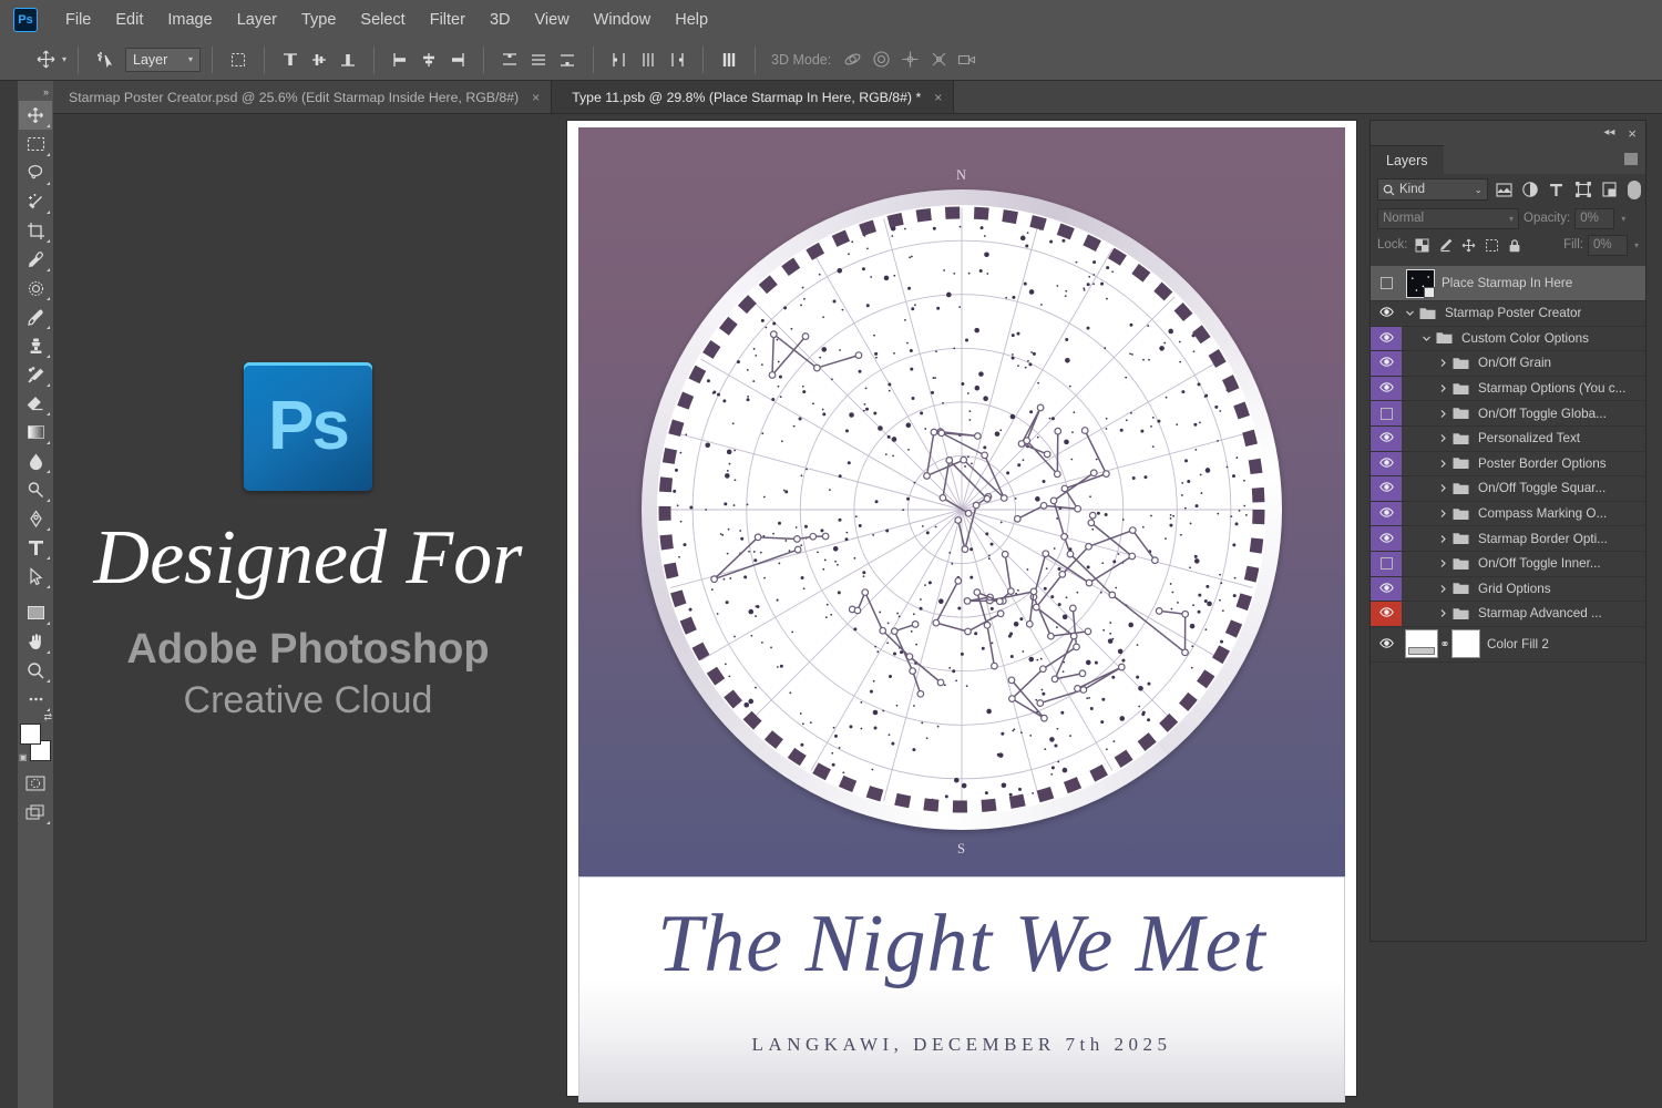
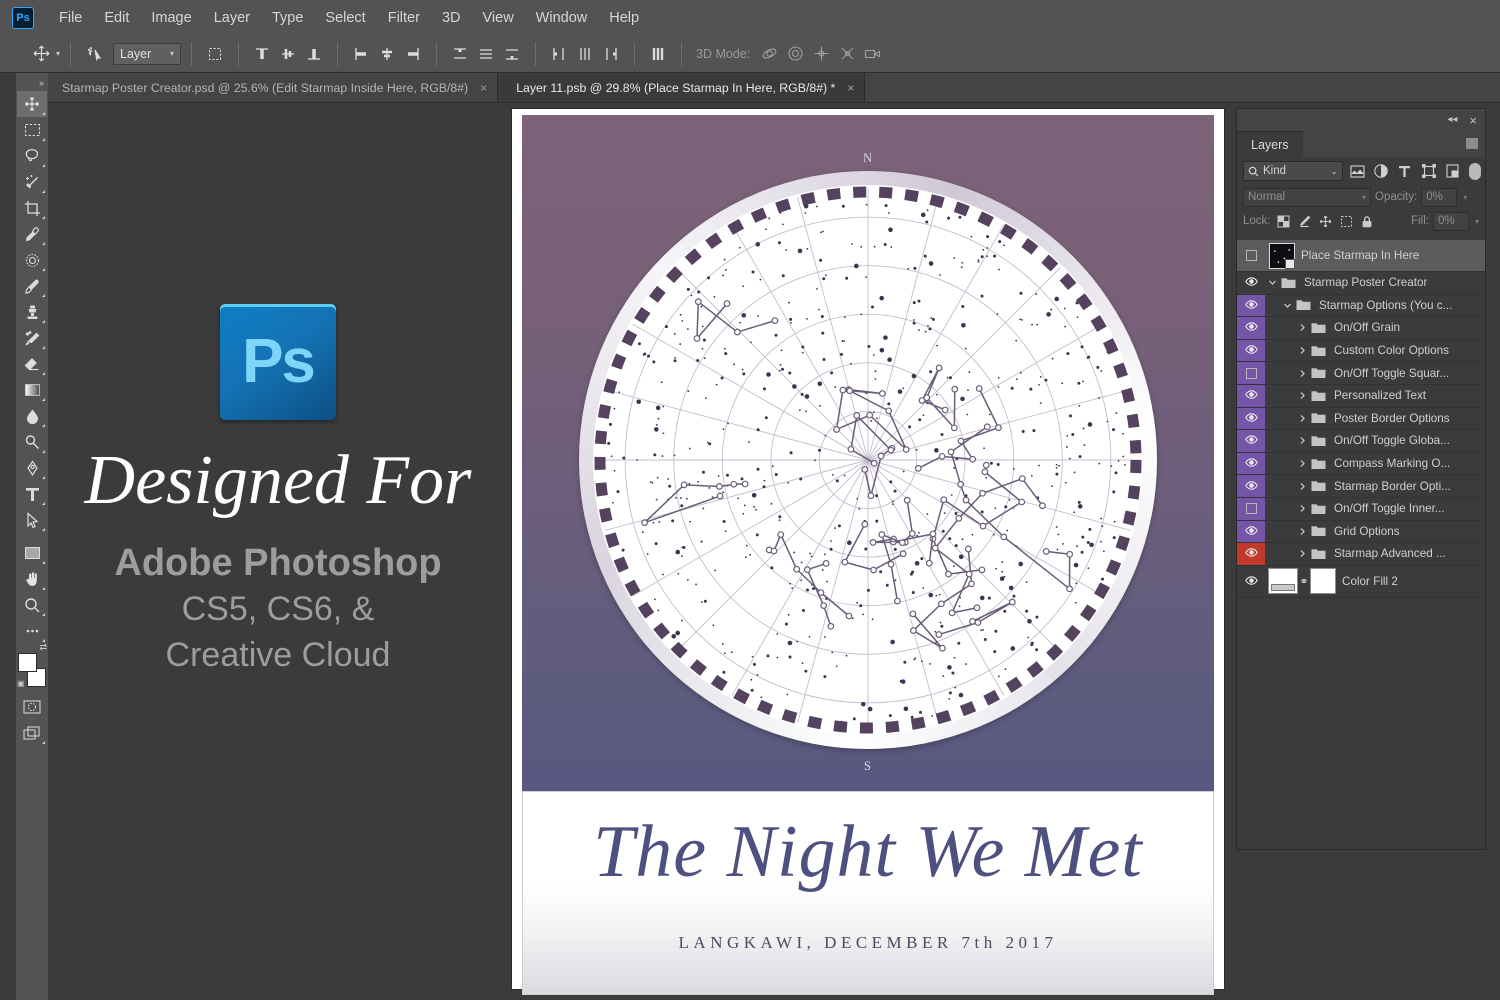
  Ps
  File
  Edit
  Image
  Layer
  Type
  Select
  Filter
  3D
  View
  Window
  Help
  ▾
  Layer
  ▾
  3D Mode:
  Starmap Poster Creator.psd @ 25.6% (Edit Starmap Inside Here, RGB/8#)
  ×
- Type 11.psb @ 29.8% (Place Starmap In Here, RGB/8#) *
+ Layer 11.psb @ 29.8% (Place Starmap In Here, RGB/8#) *
  ×
  »
  ⇄
  ▣
  Ps
  Designed For
  Adobe Photoshop
+ CS5, CS6, &
  Creative Cloud
  N
  S
  The Night We Met
- LANGKAWI, DECEMBER 7th 2025
+ LANGKAWI, DECEMBER 7th 2017
  ◂◂
  ×
  Layers
  Kind
  ⌄
  Normal
  ▾
  Opacity:
  0%
  ▾
  Lock:
  Fill:
  0%
  ▾
  Place Starmap In Here
  Starmap Poster Creator
- Custom Color Options
+ Starmap Options (You c...
  On/Off Grain
- Starmap Options (You c...
+ Custom Color Options
- On/Off Toggle Globa...
+ On/Off Toggle Squar...
  Personalized Text
  Poster Border Options
- On/Off Toggle Squar...
+ On/Off Toggle Globa...
  Compass Marking O...
  Starmap Border Opti...
  On/Off Toggle Inner...
  Grid Options
  Starmap Advanced ...
  ⚭
  Color Fill 2
